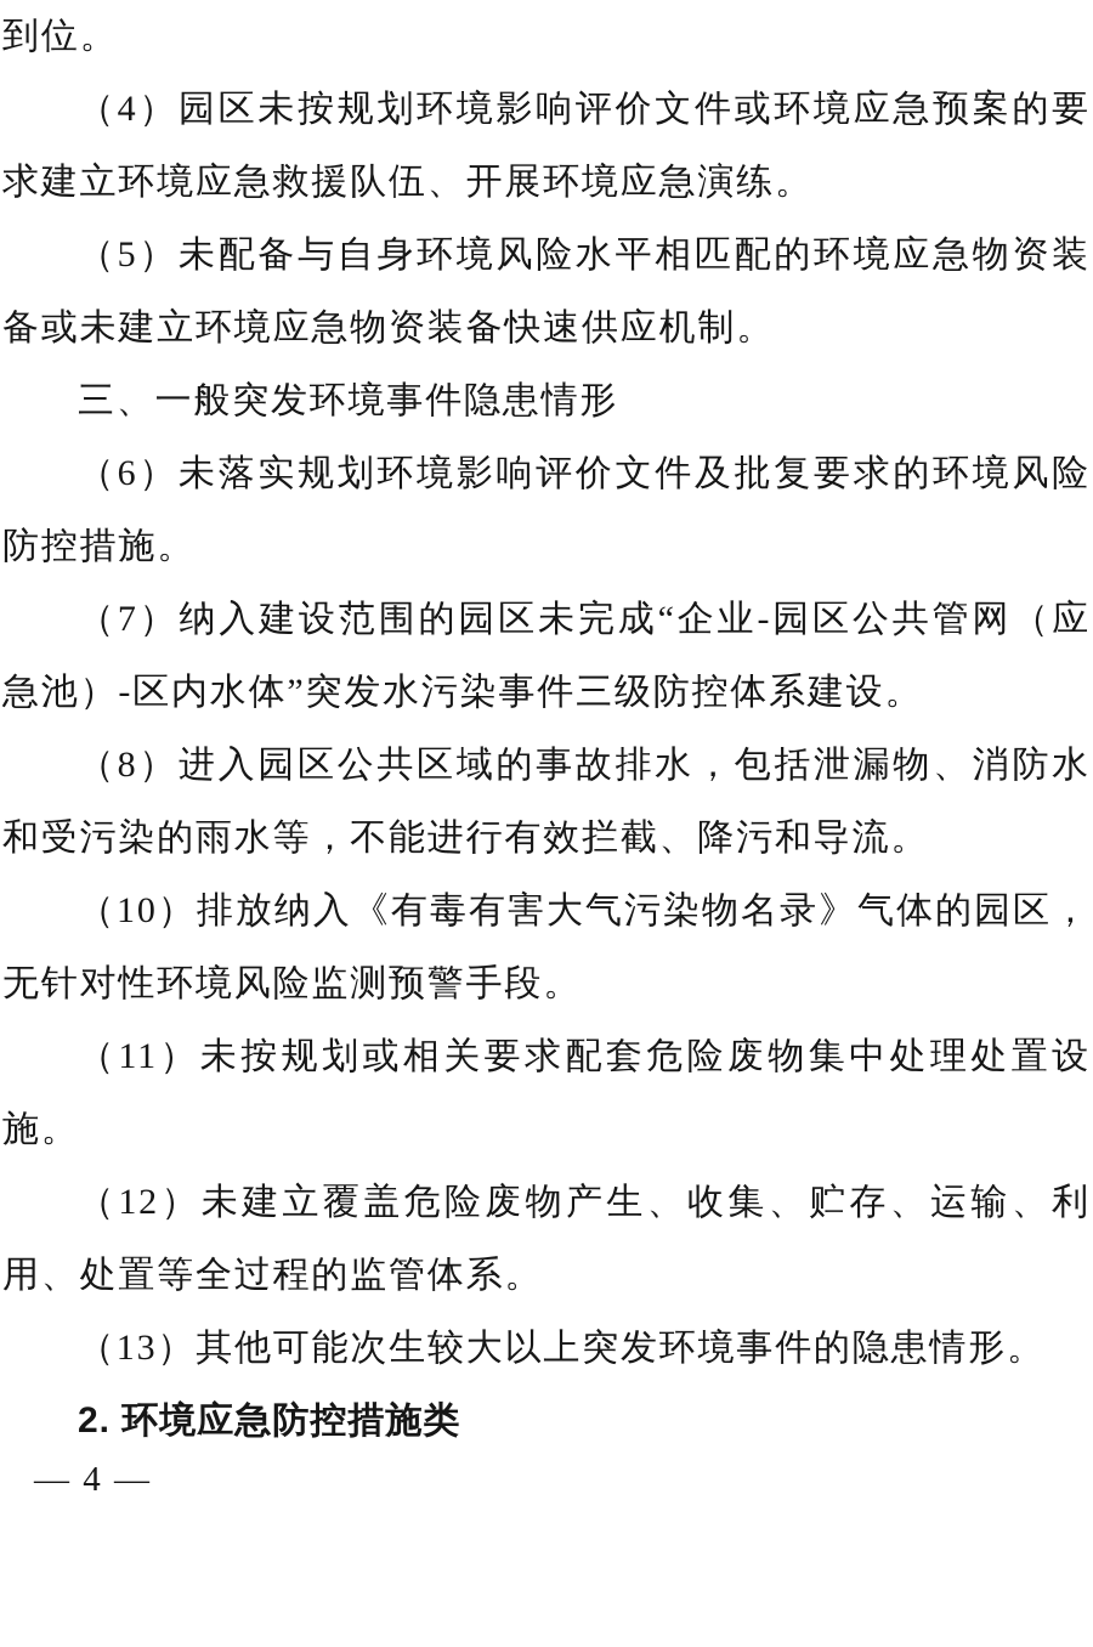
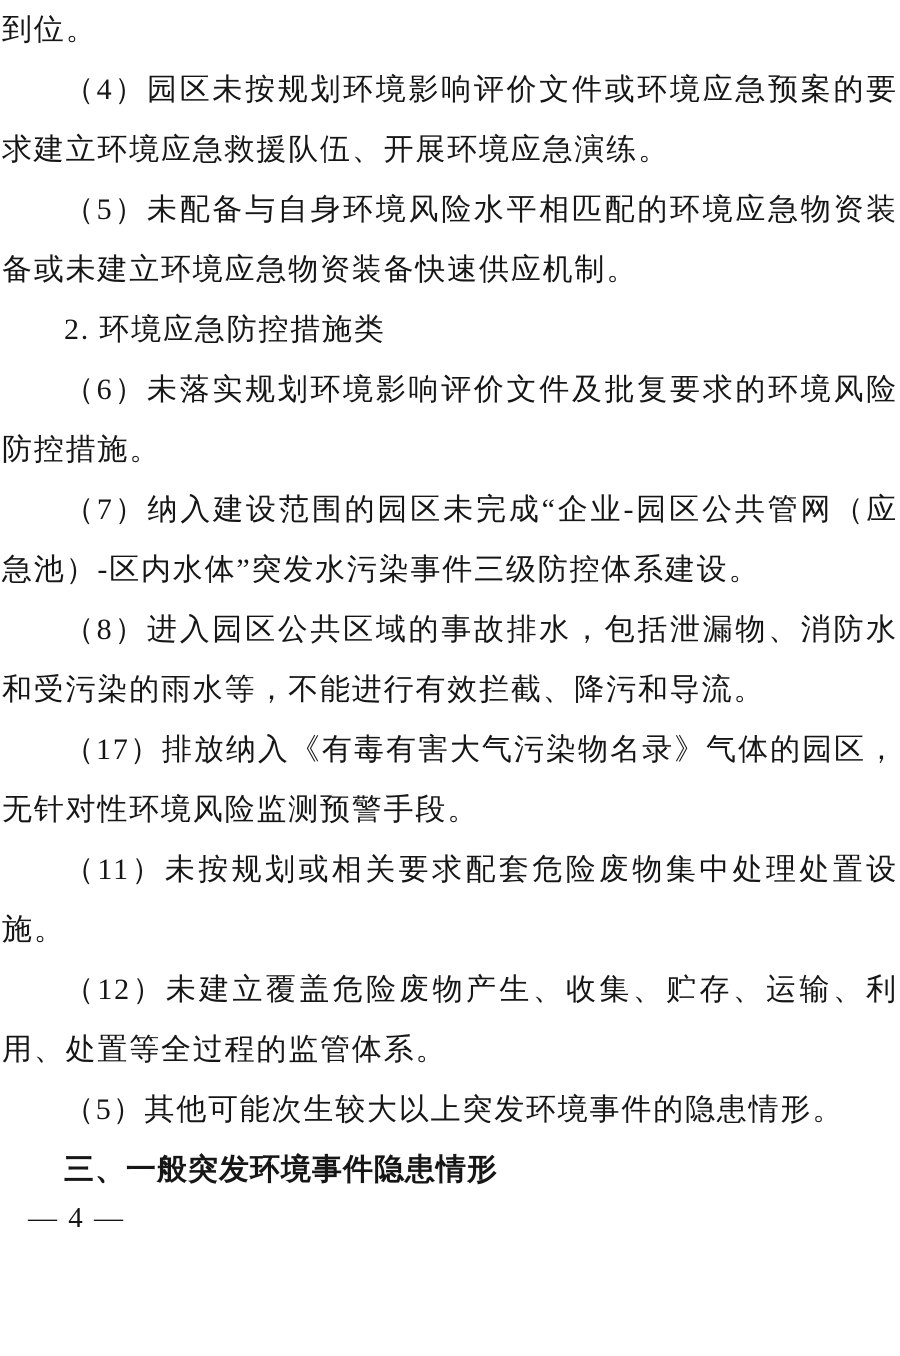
  到位。
  （4）园区未按规划环境影响评价文件或环境应急预案的要求建立环境应急救援队伍、开展环境应急演练。
  （5）未配备与自身环境风险水平相匹配的环境应急物资装备或未建立环境应急物资装备快速供应机制。
- 三、一般突发环境事件隐患情形
+ 2. 环境应急防控措施类
  （6）未落实规划环境影响评价文件及批复要求的环境风险防控措施。
  （7）纳入建设范围的园区未完成“企业-园区公共管网（应急池）-区内水体”突发水污染事件三级防控体系建设。
  （8）进入园区公共区域的事故排水，包括泄漏物、消防水和受污染的雨水等，不能进行有效拦截、降污和导流。
- （10）排放纳入《有毒有害大气污染物名录》气体的园区，无针对性环境风险监测预警手段。
+ （17）排放纳入《有毒有害大气污染物名录》气体的园区，无针对性环境风险监测预警手段。
  （11）未按规划或相关要求配套危险废物集中处理处置设施。
  （12）未建立覆盖危险废物产生、收集、贮存、运输、利用、处置等全过程的监管体系。
- （13）其他可能次生较大以上突发环境事件的隐患情形。
+ （5）其他可能次生较大以上突发环境事件的隐患情形。
- 2. 环境应急防控措施类
+ 三、一般突发环境事件隐患情形
  — 4 —
